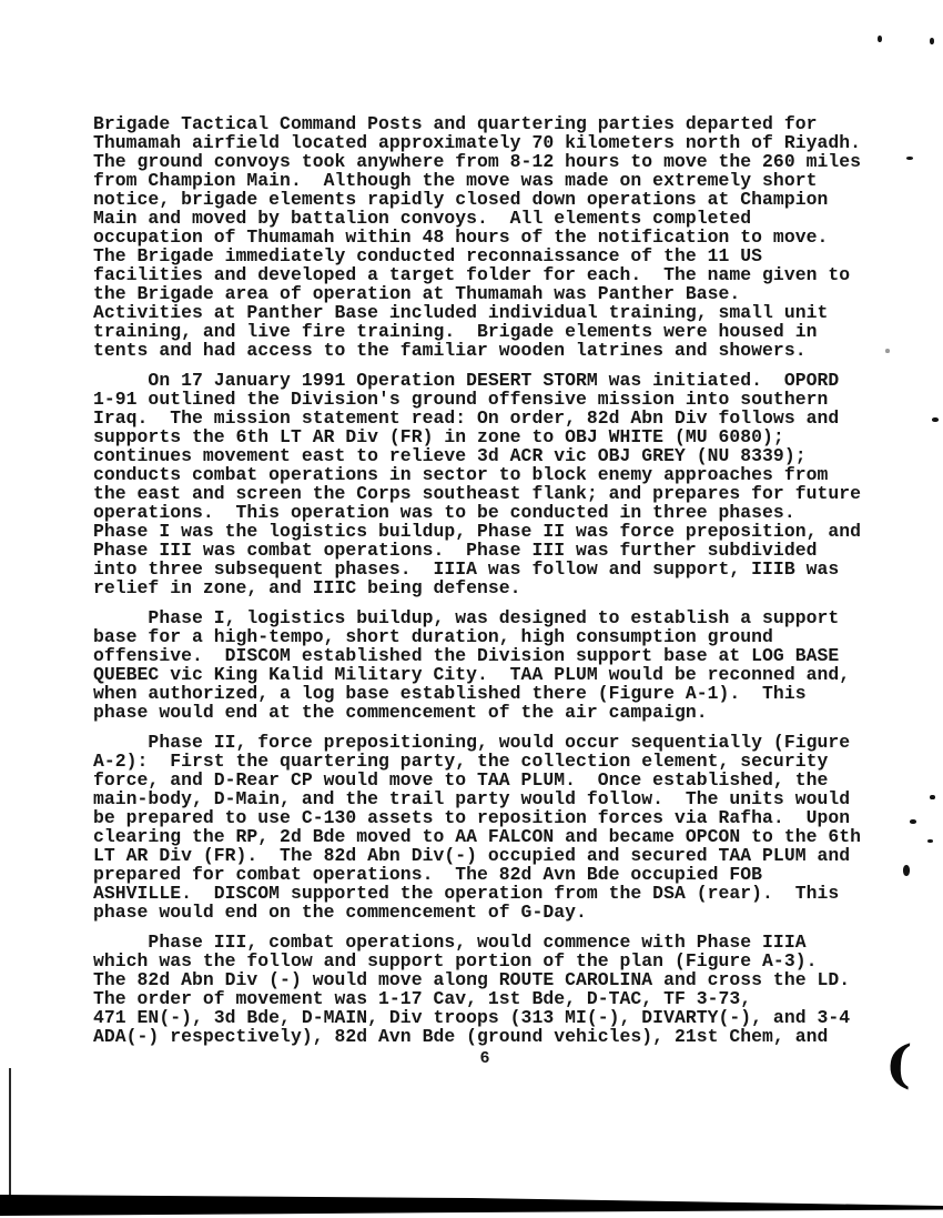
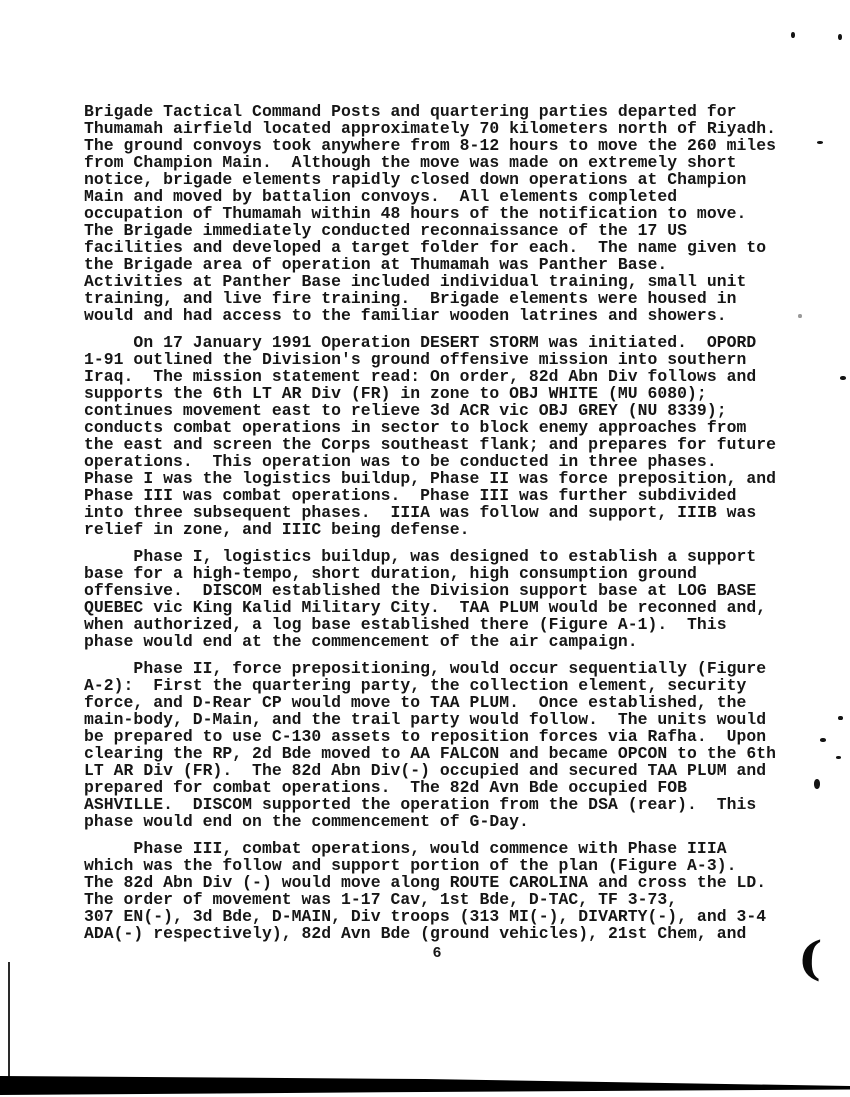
  Brigade Tactical Command Posts and quartering parties departed for
  Thumamah airfield located approximately 70 kilometers north of Riyadh.
  The ground convoys took anywhere from 8-12 hours to move the 260 miles
  from Champion Main. Although the move was made on extremely short
  notice, brigade elements rapidly closed down operations at Champion
  Main and moved by battalion convoys. All elements completed
  occupation of Thumamah within 48 hours of the notification to move.
- The Brigade immediately conducted reconnaissance of the 11 US
+ The Brigade immediately conducted reconnaissance of the 17 US
  facilities and developed a target folder for each. The name given to
  the Brigade area of operation at Thumamah was Panther Base.
  Activities at Panther Base included individual training, small unit
  training, and live fire training. Brigade elements were housed in
- tents and had access to the familiar wooden latrines and showers.
+ would and had access to the familiar wooden latrines and showers.
  On 17 January 1991 Operation DESERT STORM was initiated. OPORD
  1-91 outlined the Division's ground offensive mission into southern
  Iraq. The mission statement read: On order, 82d Abn Div follows and
  supports the 6th LT AR Div (FR) in zone to OBJ WHITE (MU 6080);
  continues movement east to relieve 3d ACR vic OBJ GREY (NU 8339);
  conducts combat operations in sector to block enemy approaches from
  the east and screen the Corps southeast flank; and prepares for future
  operations. This operation was to be conducted in three phases.
  Phase I was the logistics buildup, Phase II was force preposition, and
  Phase III was combat operations. Phase III was further subdivided
  into three subsequent phases. IIIA was follow and support, IIIB was
  relief in zone, and IIIC being defense.
  Phase I, logistics buildup, was designed to establish a support
  base for a high-tempo, short duration, high consumption ground
  offensive. DISCOM established the Division support base at LOG BASE
  QUEBEC vic King Kalid Military City. TAA PLUM would be reconned and,
  when authorized, a log base established there (Figure A-1). This
  phase would end at the commencement of the air campaign.
  Phase II, force prepositioning, would occur sequentially (Figure
  A-2): First the quartering party, the collection element, security
  force, and D-Rear CP would move to TAA PLUM. Once established, the
  main-body, D-Main, and the trail party would follow. The units would
  be prepared to use C-130 assets to reposition forces via Rafha. Upon
  clearing the RP, 2d Bde moved to AA FALCON and became OPCON to the 6th
  LT AR Div (FR). The 82d Abn Div(-) occupied and secured TAA PLUM and
  prepared for combat operations. The 82d Avn Bde occupied FOB
  ASHVILLE. DISCOM supported the operation from the DSA (rear). This
  phase would end on the commencement of G-Day.
  Phase III, combat operations, would commence with Phase IIIA
  which was the follow and support portion of the plan (Figure A-3).
  The 82d Abn Div (-) would move along ROUTE CAROLINA and cross the LD.
  The order of movement was 1-17 Cav, 1st Bde, D-TAC, TF 3-73,
- 471 EN(-), 3d Bde, D-MAIN, Div troops (313 MI(-), DIVARTY(-), and 3-4
+ 307 EN(-), 3d Bde, D-MAIN, Div troops (313 MI(-), DIVARTY(-), and 3-4
  ADA(-) respectively), 82d Avn Bde (ground vehicles), 21st Chem, and
  6
